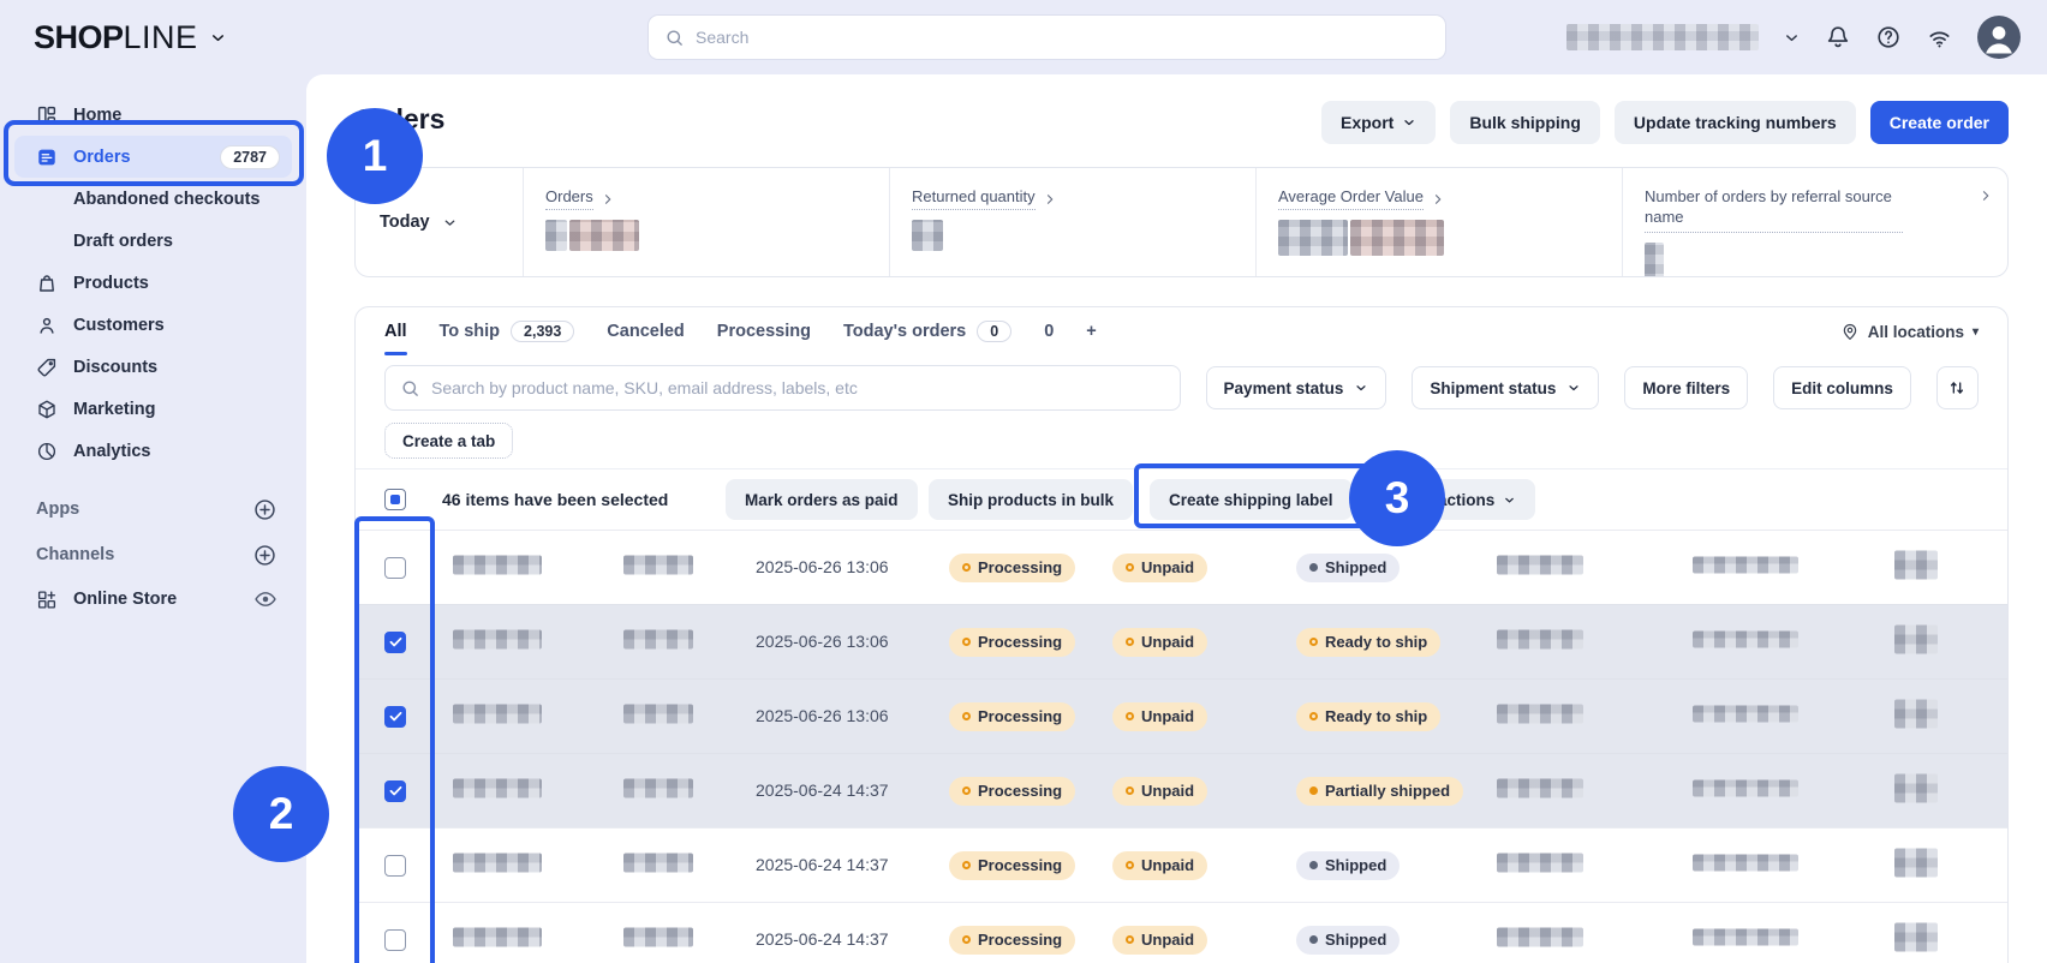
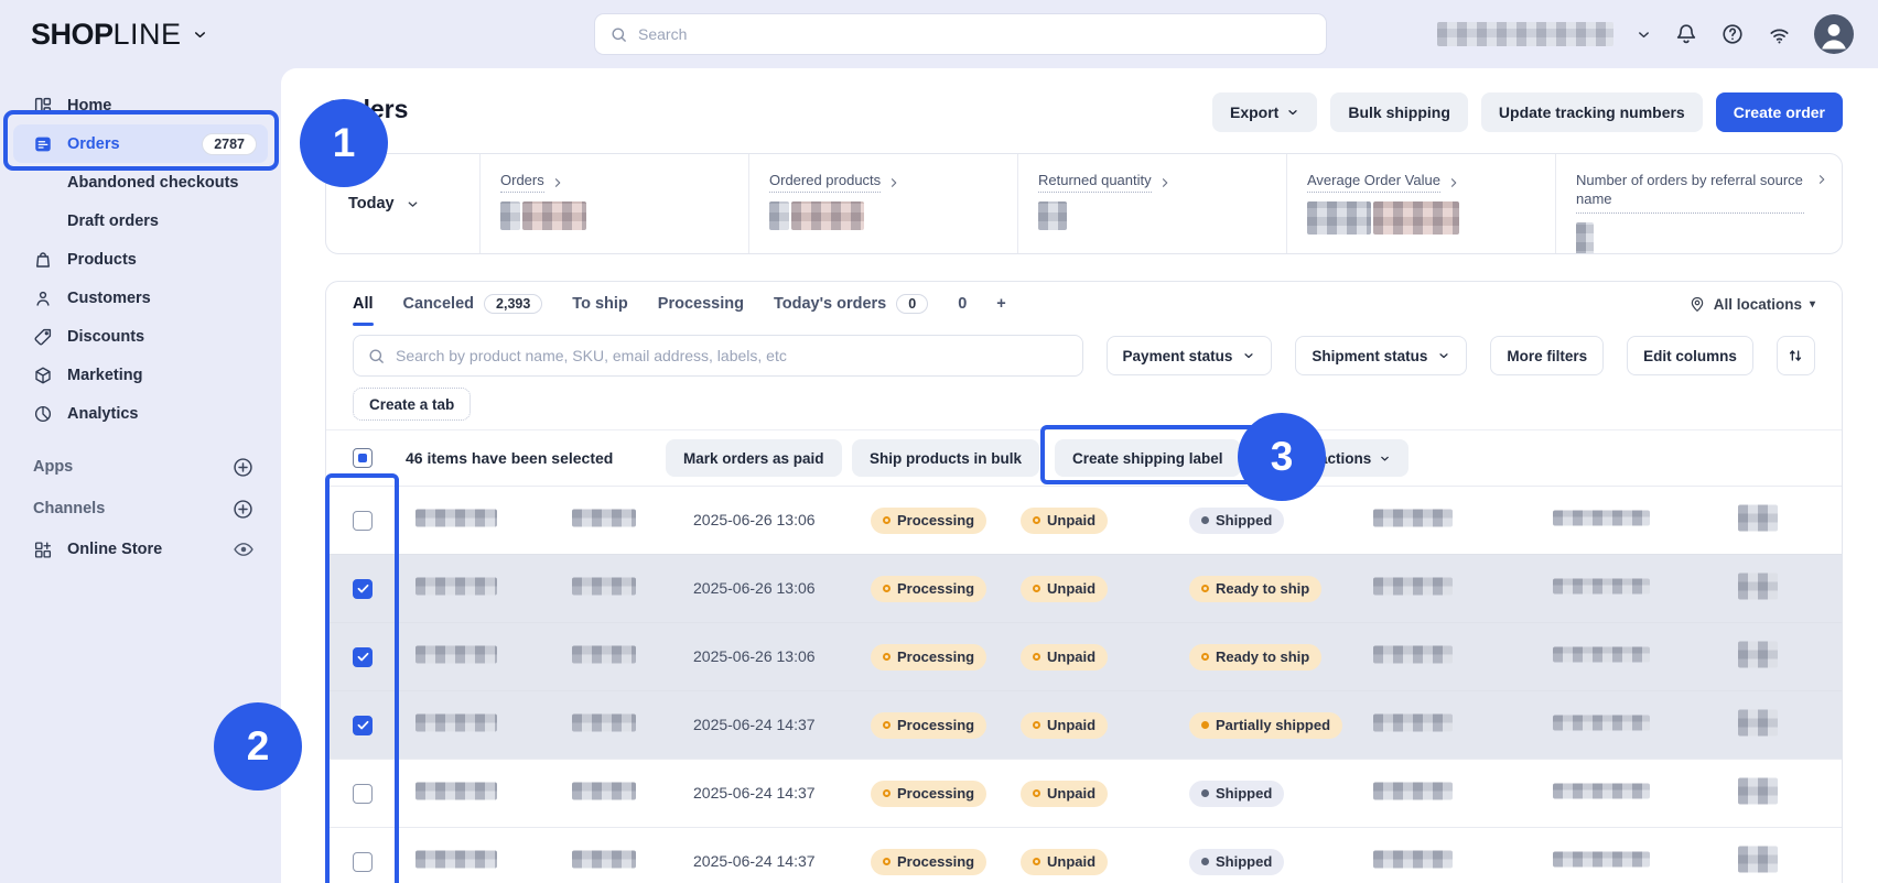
  SHOPLINE
  Search
  Home
  Orders
  2787
  Abandoned checkouts
  Draft orders
  Products
  Customers
  Discounts
  Marketing
  Analytics
  Apps
  Channels
  Online Store
  Export
  Bulk shipping
  Update tracking numbers
  Create order
  Today
  Orders
+ Ordered products
  Returned quantity
  Average Order Value
  Number of orders by referral source name
  All
- To ship
+ Canceled
  2,393
- Canceled
+ To ship
  Processing
  Today's orders
  0
  0
  +
  All locations
  ▾
  Search by product name, SKU, email address, labels, etc
  Payment status
  Shipment status
  More filters
  Edit columns
  Create a tab
  46 items have been selected
  Mark orders as paid
  Ship products in bulk
  Create shipping label
  2025-06-26 13:06
  Processing
  Unpaid
  Shipped
  2025-06-26 13:06
  Processing
  Unpaid
  Ready to ship
  2025-06-26 13:06
  Processing
  Unpaid
  Ready to ship
  2025-06-24 14:37
  Processing
  Unpaid
  Partially shipped
  2025-06-24 14:37
  Processing
  Unpaid
  Shipped
  2025-06-24 14:37
  Processing
  Unpaid
  Shipped
  1
  2
  3
